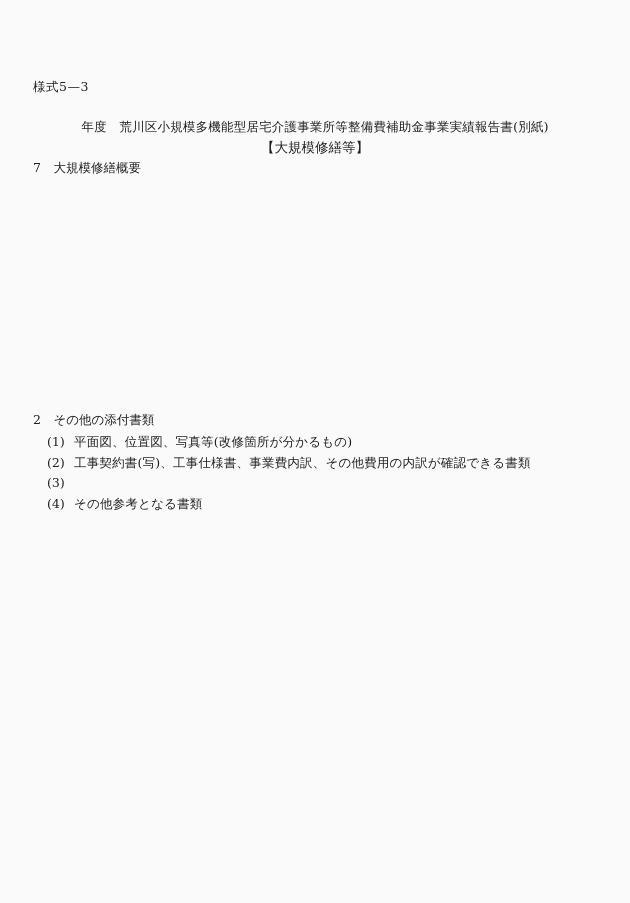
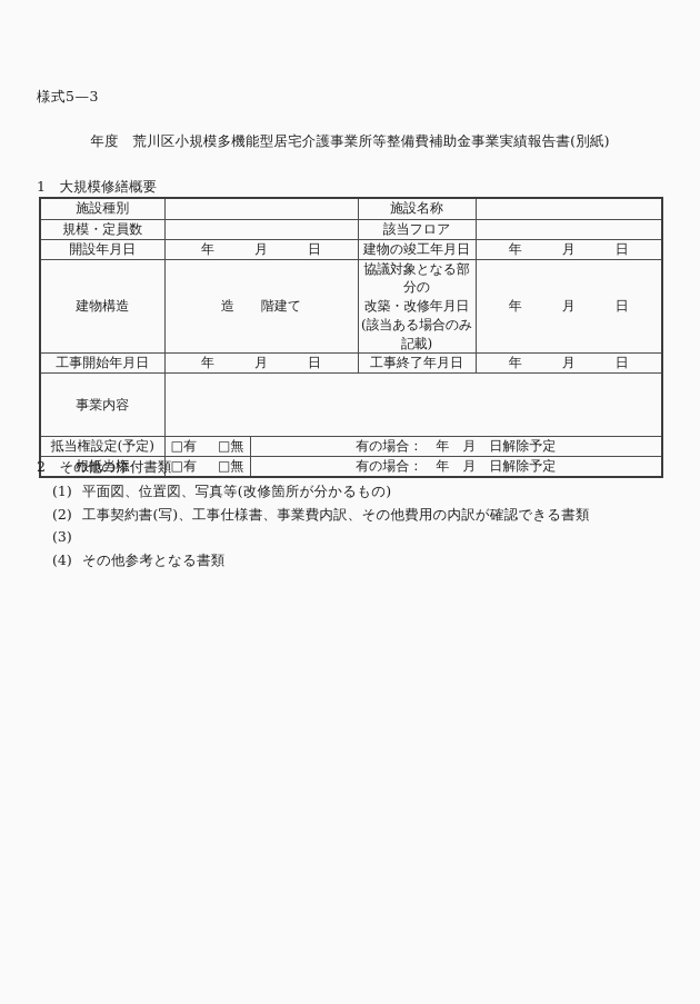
  様式5—3
  年度 荒川区小規模多機能型居宅介護事業所等整備費補助金事業実績報告書(別紙)
- 【大規模修繕等】
- 7 大規模修繕概要
+ 1 大規模修繕概要
+ 施設種別		施設名称
+ 規模・定員数		該当フロア
+ 開設年月日	年 月 日	建物の竣工年月日	年 月 日
+ 建物構造	造 階建て	協議対象となる部分の 改築・改修年月日 (該当ある場合のみ記載)	年 月 日
+ 工事開始年月日	年 月 日	工事終了年月日	年 月 日
+ 事業内容
+ 抵当権設定(予定)	□有 □無	有の場合： 年 月 日解除予定
+ 根抵当権	□有 □無	有の場合： 年 月 日解除予定
  2 その他の添付書類
  (1)
  平面図、位置図、写真等(改修箇所が分かるもの)
  (2)
  工事契約書(写)、工事仕様書、事業費内訳、その他費用の内訳が確認できる書類
  (3)
  (4)
  その他参考となる書類
